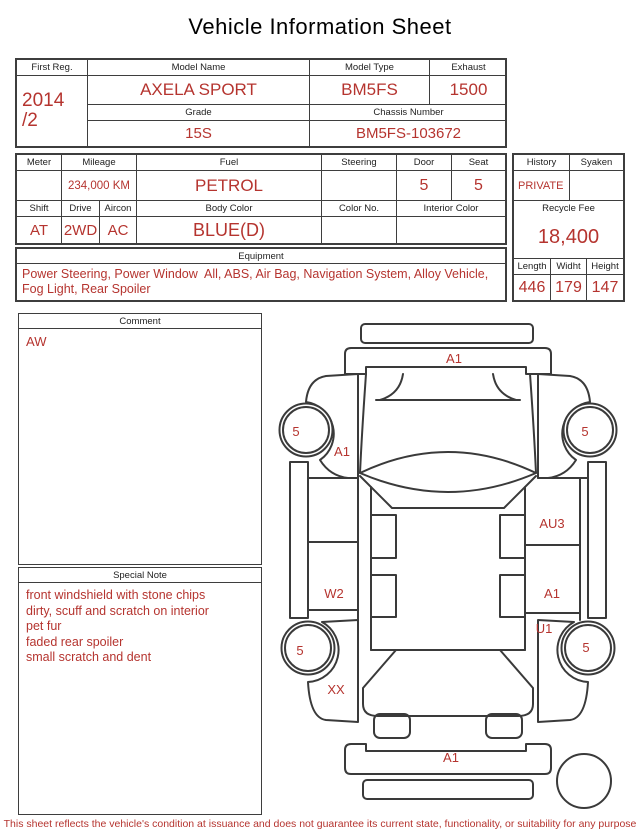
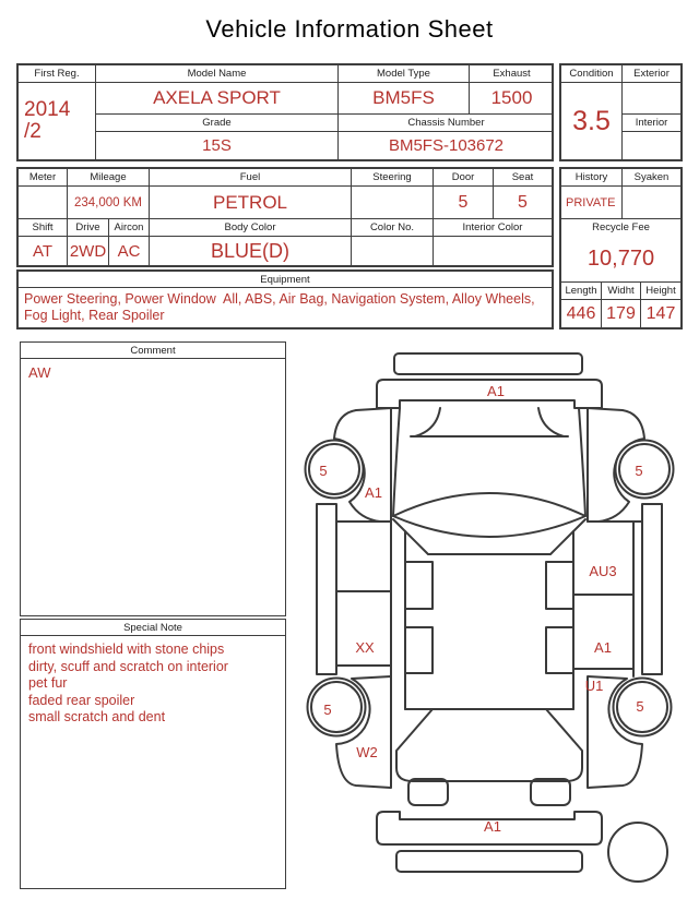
  Vehicle Information Sheet
  First Reg.
  2014
  /2
  Model Name
  AXELA SPORT
  Model Type
  BM5FS
  Exhaust
  1500
  Grade
  15S
  Chassis Number
  BM5FS-103672
+ Condition
+ 3.5
+ Exterior
+ Interior
  Meter
  Mileage
  Fuel
  Steering
  Door
  Seat
  234,000 KM
  PETROL
  5
  5
  Shift
  Drive
  Aircon
  Body Color
  Color No.
  Interior Color
  AT
  2WD
  AC
  BLUE(D)
  Equipment
- Power Steering, Power Window All, ABS, Air Bag, Navigation System, Alloy Vehicle, Fog Light, Rear Spoiler
+ Power Steering, Power Window All, ABS, Air Bag, Navigation System, Alloy Wheels, Fog Light, Rear Spoiler
  History
  Syaken
  PRIVATE
  Recycle Fee
- 18,400
+ 10,770
  Length
  Widht
  Height
  446
  179
  147
  Comment
  AW
  Special Note
  front windshield with stone chips
  dirty, scuff and scratch on interior
  pet fur
  faded rear spoiler
  small scratch and dent
  A1
  5
  5
  A1
  AU3
- W2
+ XX
  A1
  U1
  5
  5
- XX
+ W2
  A1
- This sheet reflects the vehicle's condition at issuance and does not guarantee its current state, functionality, or suitability for any purpose
